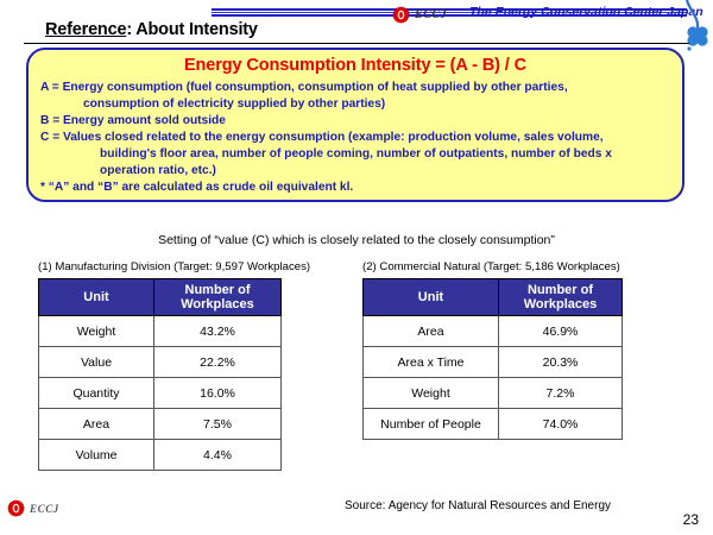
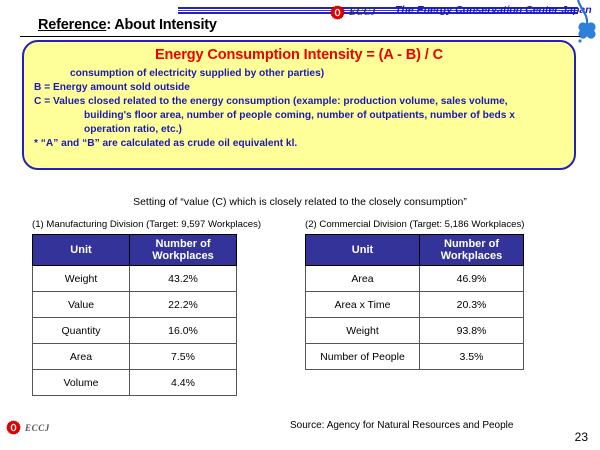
  Reference: About Intensity
  ECCJ
  The Energy Conservation Center Japn
  Energy Consumption Intensity = (A - B) / C
- A = Energy consumption (fuel consumption, consumption of heat supplied by other parties,
  consumption of electricity supplied by other parties)
  B = Energy amount sold outside
  C = Values closed related to the energy consumption (example: production volume, sales volume,
  building's floor area, number of people coming, number of outpatients, number of beds x
  operation ratio, etc.)
  * “A” and “B” are calculated as crude oil equivalent kl.
  Setting of “value (C) which is closely related to the closely consumption”
  (1) Manufacturing Division (Target: 9,597 Workplaces)
  Unit	Number of Workplaces
  Weight	43.2%
  Value	22.2%
  Quantity	16.0%
  Area	7.5%
  Volume	4.4%
- (2) Commercial Natural (Target: 5,186 Workplaces)
+ (2) Commercial Division (Target: 5,186 Workplaces)
  Unit	Number of Workplaces
  Area	46.9%
  Area x Time	20.3%
- Weight	7.2%
+ Weight	93.8%
- Number of People	74.0%
+ Number of People	3.5%
- Source: Agency for Natural Resources and Energy
+ Source: Agency for Natural Resources and People
  ECCJ
  23
